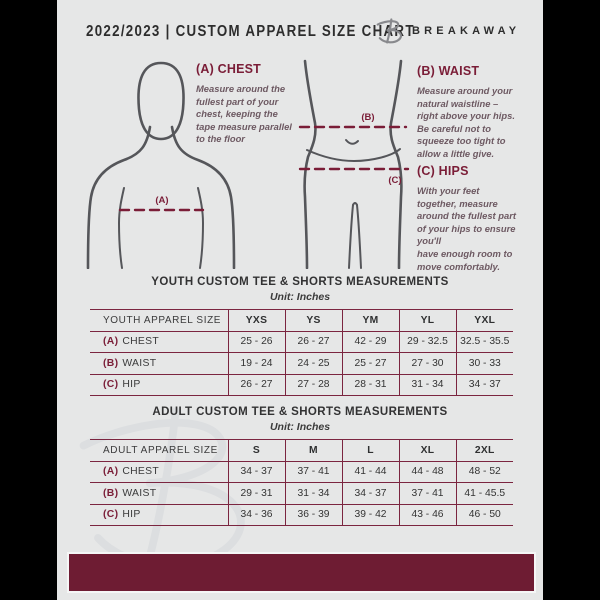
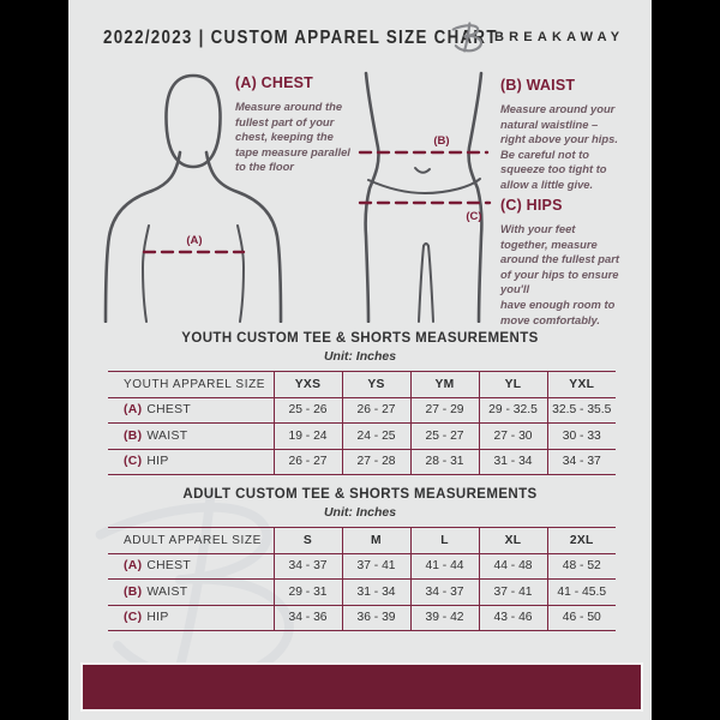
  2022/2023 | CUSTOM APPAREL SIZE CHRT
  BREAKAWAY
  (A)
  (B)
  (C)
  (A) CHEST
  Measure around the
  fullest part of your
  chest, keeping the
  tape measure parallel
  to the floor
  (B) WAIST
  Measure around your
  natural waistline –
  right above your hips.
  Be careful not to
  squeeze too tight to
  allow a little give.
  (C) HIPS
  With your feet
  together, measure
  around the fullest part
  of your hips to ensure
  you'll
  have enough room to
  move comfortably.
  YOUTH CUSTOM TEE & SHORTS MEASUREMENTS
  Unit: Inches
  YOUTH APPAREL SIZE	YXS	YS	YM	YL	YXL
- (A) CHEST	25 - 26	26 - 27	42 - 29	29 - 32.5	32.5 - 35.5
+ (A) CHEST	25 - 26	26 - 27	27 - 29	29 - 32.5	32.5 - 35.5
  (B) WAIST	19 - 24	24 - 25	25 - 27	27 - 30	30 - 33
  (C) HIP	26 - 27	27 - 28	28 - 31	31 - 34	34 - 37
  ADULT CUSTOM TEE & SHORTS MEASUREMENTS
  Unit: Inches
  ADULT APPAREL SIZE	S	M	L	XL	2XL
  (A) CHEST	34 - 37	37 - 41	41 - 44	44 - 48	48 - 52
  (B) WAIST	29 - 31	31 - 34	34 - 37	37 - 41	41 - 45.5
  (C) HIP	34 - 36	36 - 39	39 - 42	43 - 46	46 - 50
